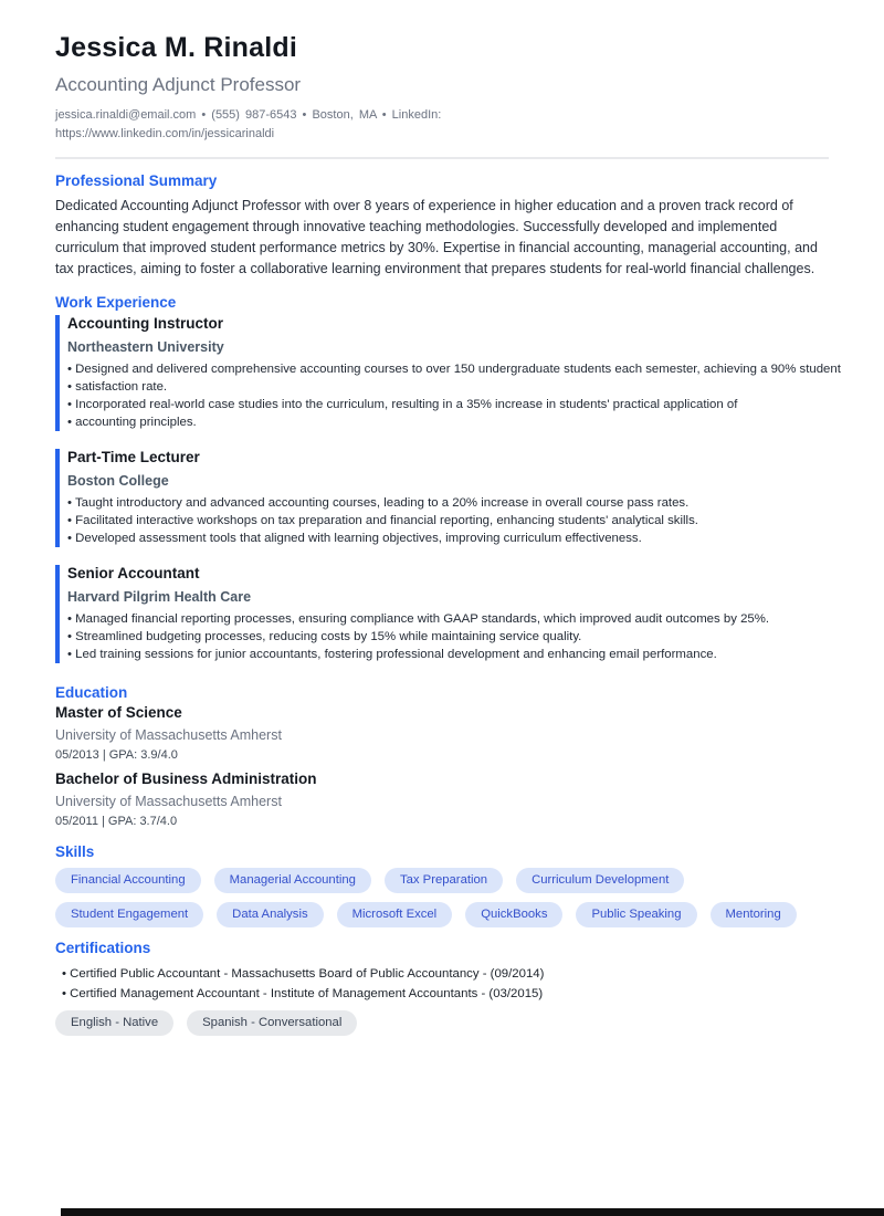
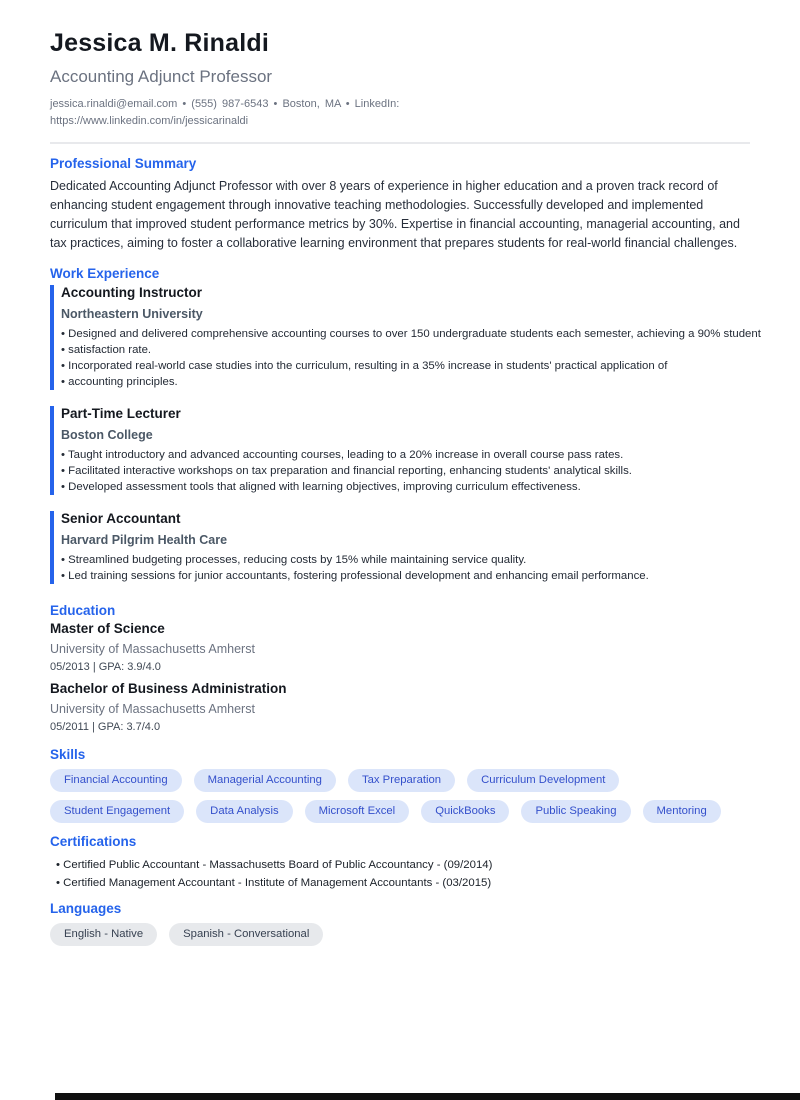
  Jessica M. Rinaldi
  Accounting Adjunct Professor
  jessica.rinaldi@email.com • (555) 987-6543 • Boston, MA • LinkedIn:
  https://www.linkedin.com/in/jessicarinaldi
  Professional Summary
  Dedicated Accounting Adjunct Professor with over 8 years of experience in higher education and a proven track record of enhancing student engagement through innovative teaching methodologies. Successfully developed and implemented curriculum that improved student performance metrics by 30%. Expertise in financial accounting, managerial accounting, and tax practices, aiming to foster a collaborative learning environment that prepares students for real-world financial challenges.
  Work Experience
  Accounting Instructor
  Northeastern University
  Designed and delivered comprehensive accounting courses to over 150 undergraduate students each semester, achieving a 90% student
  satisfaction rate.
  Incorporated real-world case studies into the curriculum, resulting in a 35% increase in students' practical application of
  accounting principles.
  Part-Time Lecturer
  Boston College
  Taught introductory and advanced accounting courses, leading to a 20% increase in overall course pass rates.
  Facilitated interactive workshops on tax preparation and financial reporting, enhancing students' analytical skills.
  Developed assessment tools that aligned with learning objectives, improving curriculum effectiveness.
  Senior Accountant
  Harvard Pilgrim Health Care
- Managed financial reporting processes, ensuring compliance with GAAP standards, which improved audit outcomes by 25%.
  Streamlined budgeting processes, reducing costs by 15% while maintaining service quality.
  Led training sessions for junior accountants, fostering professional development and enhancing email performance.
  Education
  Master of Science
  University of Massachusetts Amherst
  05/2013 | GPA: 3.9/4.0
  Bachelor of Business Administration
  University of Massachusetts Amherst
  05/2011 | GPA: 3.7/4.0
  Skills
  Financial Accounting
  Managerial Accounting
  Tax Preparation
  Curriculum Development
  Student Engagement
  Data Analysis
  Microsoft Excel
  QuickBooks
  Public Speaking
  Mentoring
  Certifications
  Certified Public Accountant - Massachusetts Board of Public Accountancy - (09/2014)
  Certified Management Accountant - Institute of Management Accountants - (03/2015)
+ Languages
  English - Native
  Spanish - Conversational
